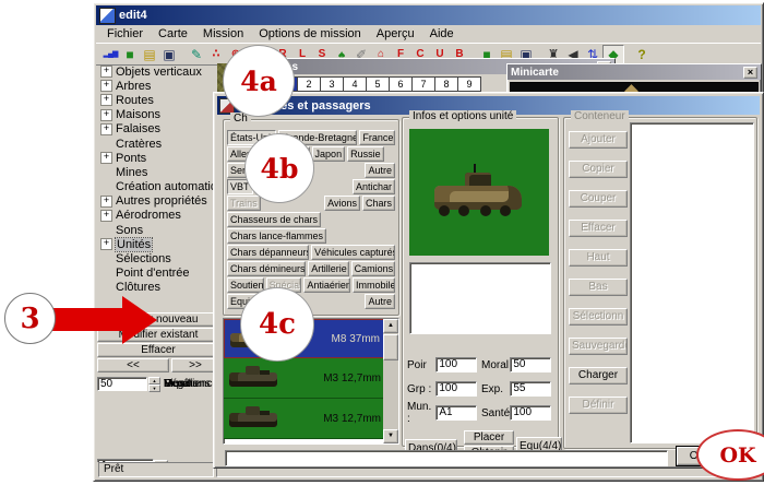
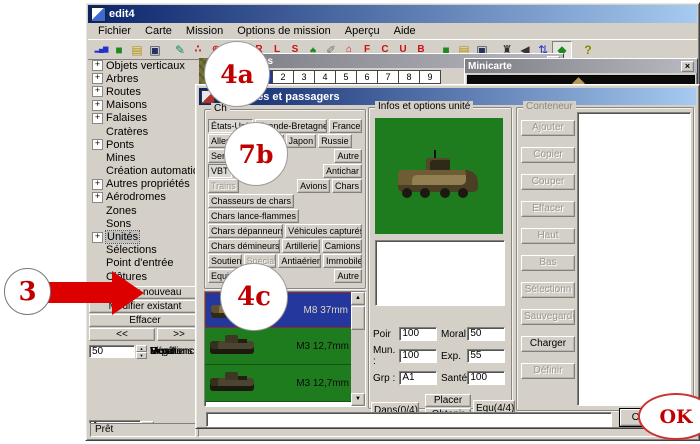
  edit4
  Fichier
  Carte
  Mission
  Options de mission
  Aperçu
  Aide
  ■
  ▤
  ▣
  ✎
  ∴
  L
  S
  ♠
  ✐
  ⌂
  F
  C
  U
  B
  ■
  ▤
  ▣
  ♜
  ◀
  ⇅
  ◆
  ?
  +
  Objets verticaux
  +
  Arbres
  +
  Routes
  +
  Maisons
  +
  Falaises
  Cratères
  +
  Ponts
  Mines
  Création automati
  +
  Autres propriétés
  +
  Aérodromes
+ Zones
  Sons
  +
  Unités
  Sélections
  Point d'entrée
  Clôtures
  jouter nouveau
  Modifier existant
  Effacer
  <<
  >>
  Dégâts
  Munitions
  Expérienc
  Vies
  50
  Moral
  Prêt
  2
  3
  4
  5
  6
  7
  8
  9
  Minicarte
  ×
  Ch
  États-U
  nde-Bretagne
  France
  Japon
  Russie
  Autre
  VBT
  Antichar
  Trains
  Avions
  Chars
  Chasseurs de chars
  Chars lance-flammes
  Chars dépanneurs
  Véhicules capturés
  Chars démineurs
  Artillerie
  Camions
  Soutien
  Spécial
  Antiaérien
  Immobile
  Autre
  M8 37mm
  M3 12,7mm
  M3 12,7mm
  Infos et options unité
  Poir
  100
  Moral
  50
- Grp :
+ Mun. :
  100
  Exp.
  55
- Mun. :
+ Grp :
  A1
  Santé
  100
  Dans(0/4)
  Placer
  Equ(4/4)
  Conteneur
  Ajouter
  Copier
  Couper
  Effacer
  Haut
  Bas
  Sélectionn
  Sauvegard
  Charger
  Définir
  3
  4a
- 4b
+ 7b
  4c
  OK
